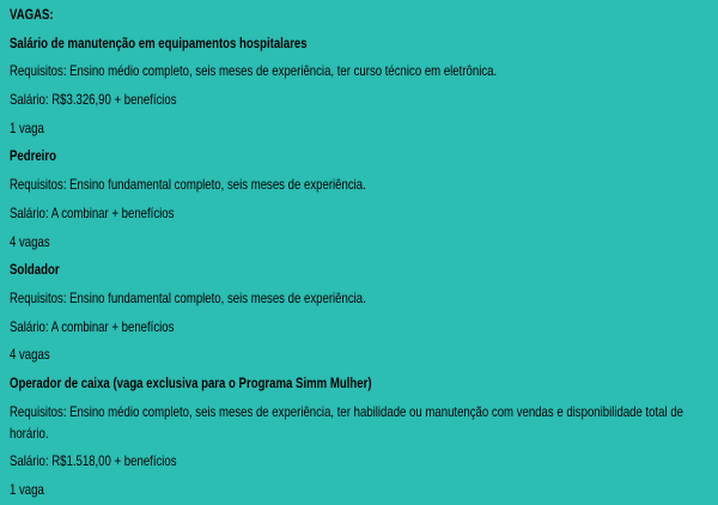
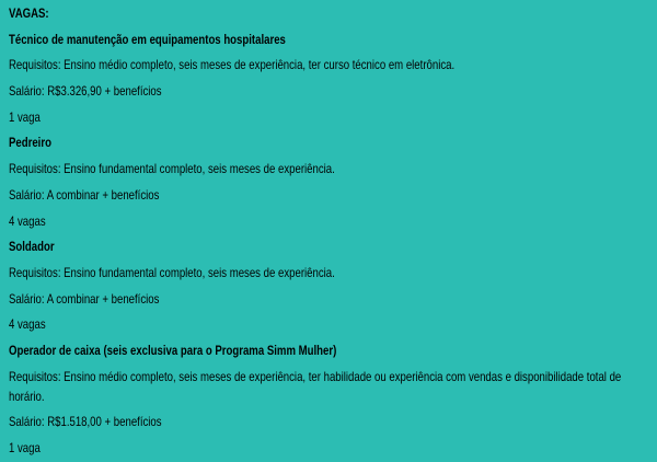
  VAGAS:
- Salário de manutenção em equipamentos hospitalares
+ Técnico de manutenção em equipamentos hospitalares
  Requisitos: Ensino médio completo, seis meses de experiência, ter curso técnico em eletrônica.
  Salário: R$3.326,90 + benefícios
  1 vaga
  Pedreiro
  Requisitos: Ensino fundamental completo, seis meses de experiência.
  Salário: A combinar + benefícios
  4 vagas
  Soldador
  Requisitos: Ensino fundamental completo, seis meses de experiência.
  Salário: A combinar + benefícios
  4 vagas
- Operador de caixa (vaga exclusiva para o Programa Simm Mulher)
+ Operador de caixa (seis exclusiva para o Programa Simm Mulher)
- Requisitos: Ensino médio completo, seis meses de experiência, ter habilidade ou manutenção com vendas e disponibilidade total de horário.
+ Requisitos: Ensino médio completo, seis meses de experiência, ter habilidade ou experiência com vendas e disponibilidade total de horário.
  Salário: R$1.518,00 + benefícios
  1 vaga
